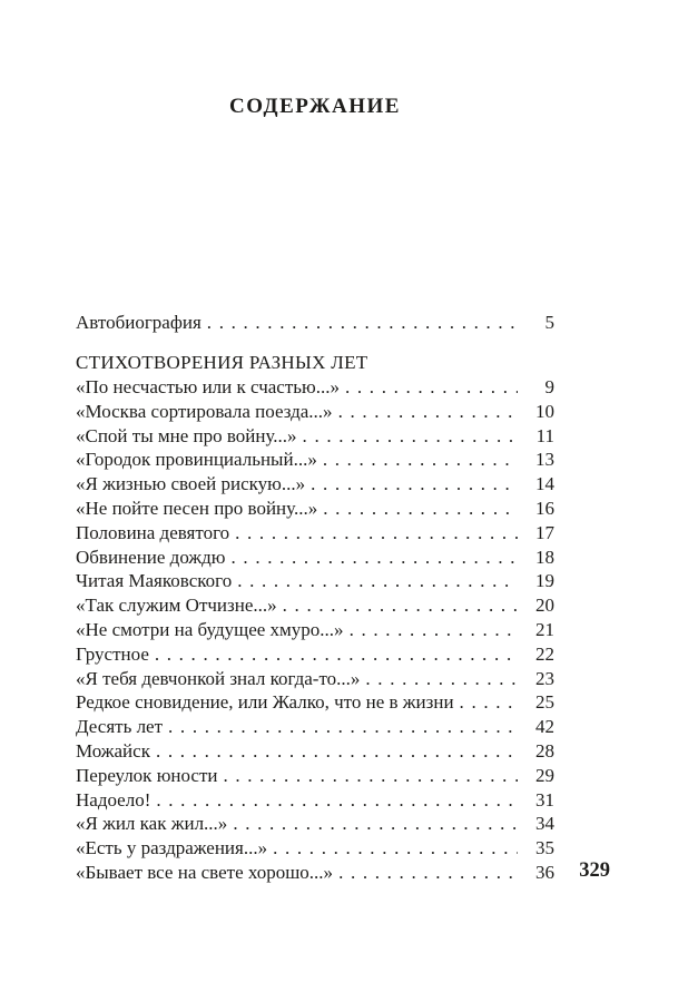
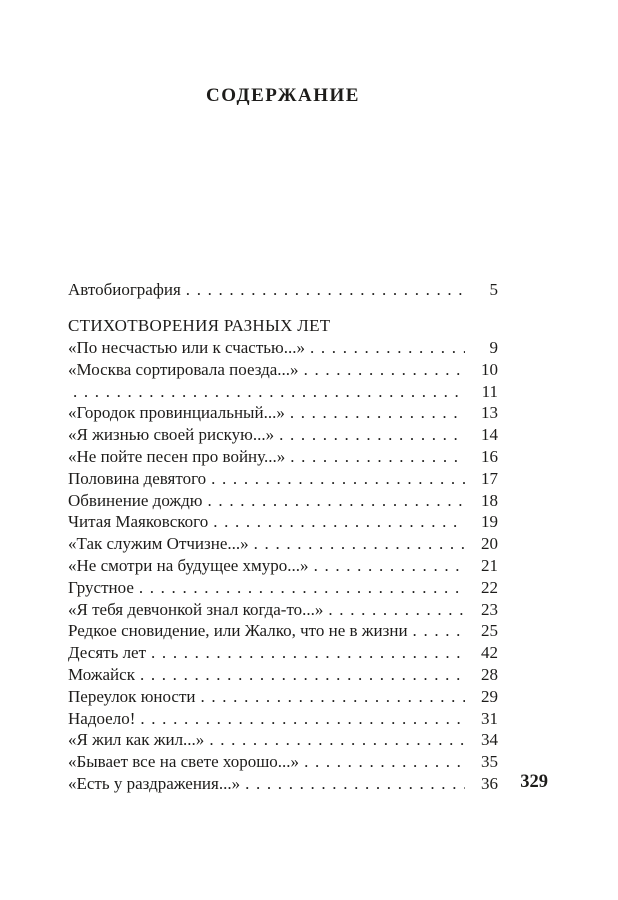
  СОДЕРЖАНИЕ
  Автобиография
  5
  СТИХОТВОРЕНИЯ РАЗНЫХ ЛЕТ
  «По несчастью или к счастью...»
  9
  «Москва сортировала поезда...»
  10
- «Спой ты мне про войну...»
  11
  «Городок провинциальный...»
  13
  «Я жизнью своей рискую...»
  14
  «Не пойте песен про войну...»
  16
  Половина девятого
  17
  Обвинение дождю
  18
  Читая Маяковского
  19
  «Так служим Отчизне...»
  20
  «Не смотри на будущее хмуро...»
  21
  Грустное
  22
  «Я тебя девчонкой знал когда-то...»
  23
  Редкое сновидение, или Жалко, что не в жизни
  25
  Десять лет
  42
  Можайск
  28
  Переулок юности
  29
  Надоело!
  31
  «Я жил как жил...»
  34
- «Есть у раздражения...»
+ «Бывает все на свете хорошо...»
  35
- «Бывает все на свете хорошо...»
+ «Есть у раздражения...»
  36
  329
